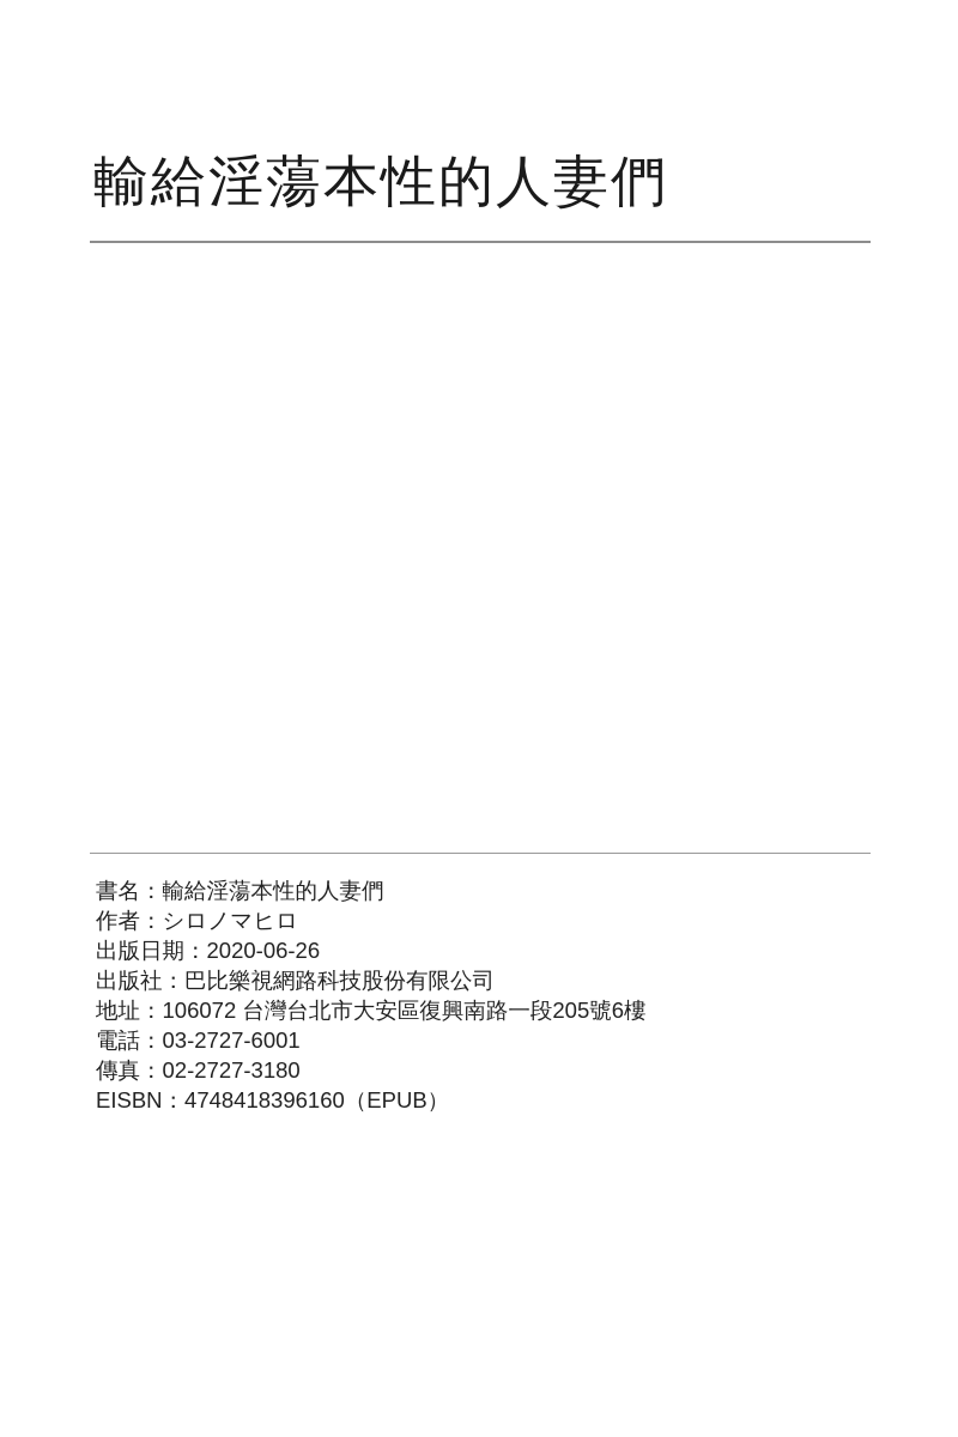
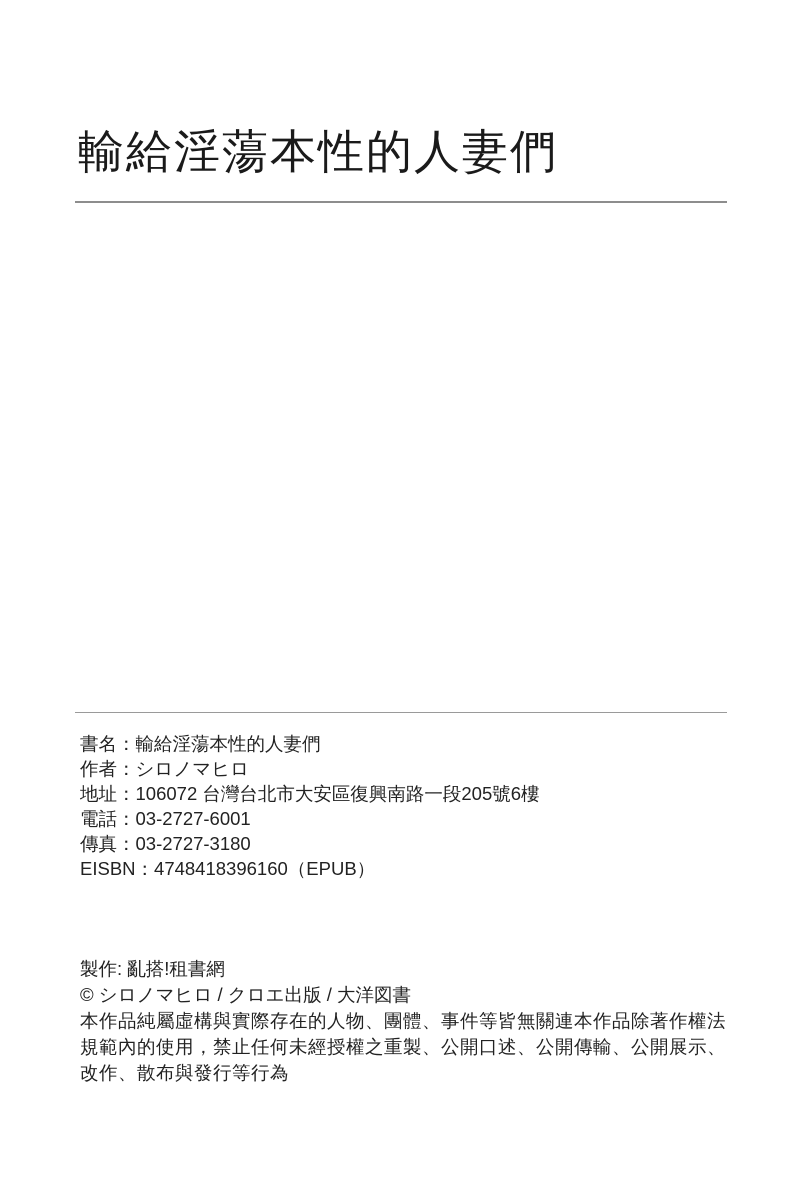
  輸給淫蕩本性的人妻們
  書名：輸給淫蕩本性的人妻們
  作者：シロノマヒロ
- 出版日期：2020-06-26
- 出版社：巴比樂視網路科技股份有限公司
  地址：106072 台灣台北市大安區復興南路一段205號6樓
  電話：03-2727-6001
- 傳真：02-2727-3180
+ 傳真：03-2727-3180
  EISBN：4748418396160（EPUB）
+ 製作: 亂搭!租書網
+ © シロノマヒロ / クロエ出版 / 大洋図書
+ 本作品純屬虛構與實際存在的人物、團體、事件等皆無關連本作品除著作權法規範內的使用，禁止任何未經授權之重製、公開口述、公開傳輸、公開展示、改作、散布與發行等行為
